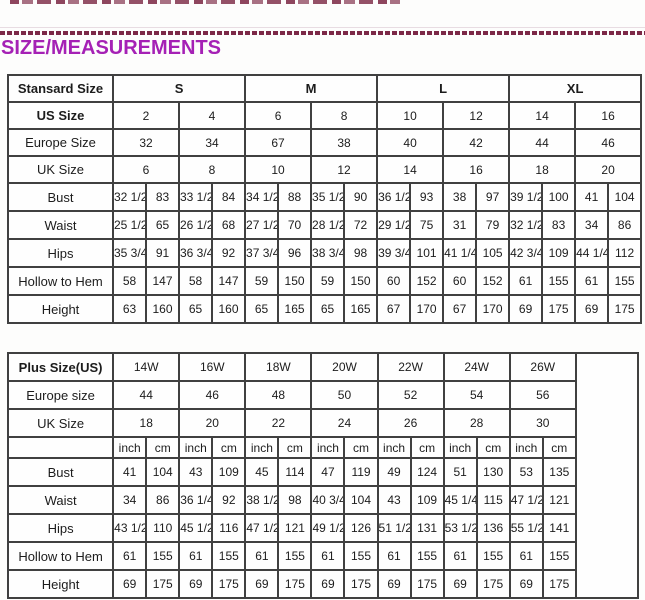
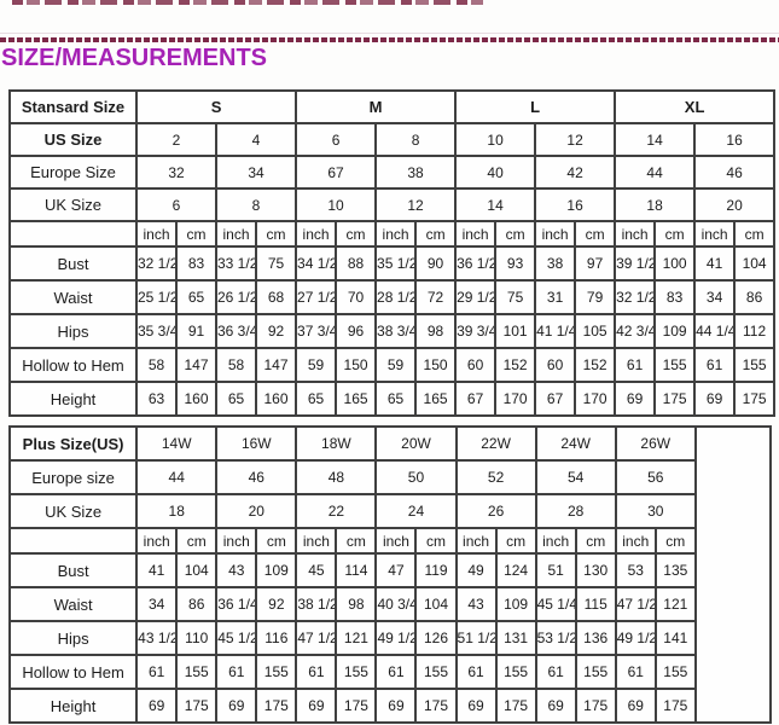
  SIZE/MEASUREMENTS
  Stansard Size	S	M	L	XL
  US Size	2	4	6	8	10	12	14	16
  Europe Size	32	34	67	38	40	42	44	46
  UK Size	6	8	10	12	14	16	18	20
+ 	inch	cm	inch	cm	inch	cm	inch	cm	inch	cm	inch	cm	inch	cm	inch	cm
- Bust	32 1/2	83	33 1/2	84	34 1/2	88	35 1/2	90	36 1/2	93	38	97	39 1/2	100	41	104
+ Bust	32 1/2	83	33 1/2	75	34 1/2	88	35 1/2	90	36 1/2	93	38	97	39 1/2	100	41	104
  Waist	25 1/2	65	26 1/2	68	27 1/2	70	28 1/2	72	29 1/2	75	31	79	32 1/2	83	34	86
  Hips	35 3/4	91	36 3/4	92	37 3/4	96	38 3/4	98	39 3/4	101	41 1/4	105	42 3/4	109	44 1/4	112
  Hollow to Hem	58	147	58	147	59	150	59	150	60	152	60	152	61	155	61	155
  Height	63	160	65	160	65	165	65	165	67	170	67	170	69	175	69	175
  Plus Size(US)	14W	16W	18W	20W	22W	24W	26W
  Europe size	44	46	48	50	52	54	56
  UK Size	18	20	22	24	26	28	30
  	inch	cm	inch	cm	inch	cm	inch	cm	inch	cm	inch	cm	inch	cm
  Bust	41	104	43	109	45	114	47	119	49	124	51	130	53	135
  Waist	34	86	36 1/4	92	38 1/2	98	40 3/4	104	43	109	45 1/4	115	47 1/2	121
- Hips	43 1/2	110	45 1/2	116	47 1/2	121	49 1/2	126	51 1/2	131	53 1/2	136	55 1/2	141
+ Hips	43 1/2	110	45 1/2	116	47 1/2	121	49 1/2	126	51 1/2	131	53 1/2	136	49 1/2	141
  Hollow to Hem	61	155	61	155	61	155	61	155	61	155	61	155	61	155
  Height	69	175	69	175	69	175	69	175	69	175	69	175	69	175
